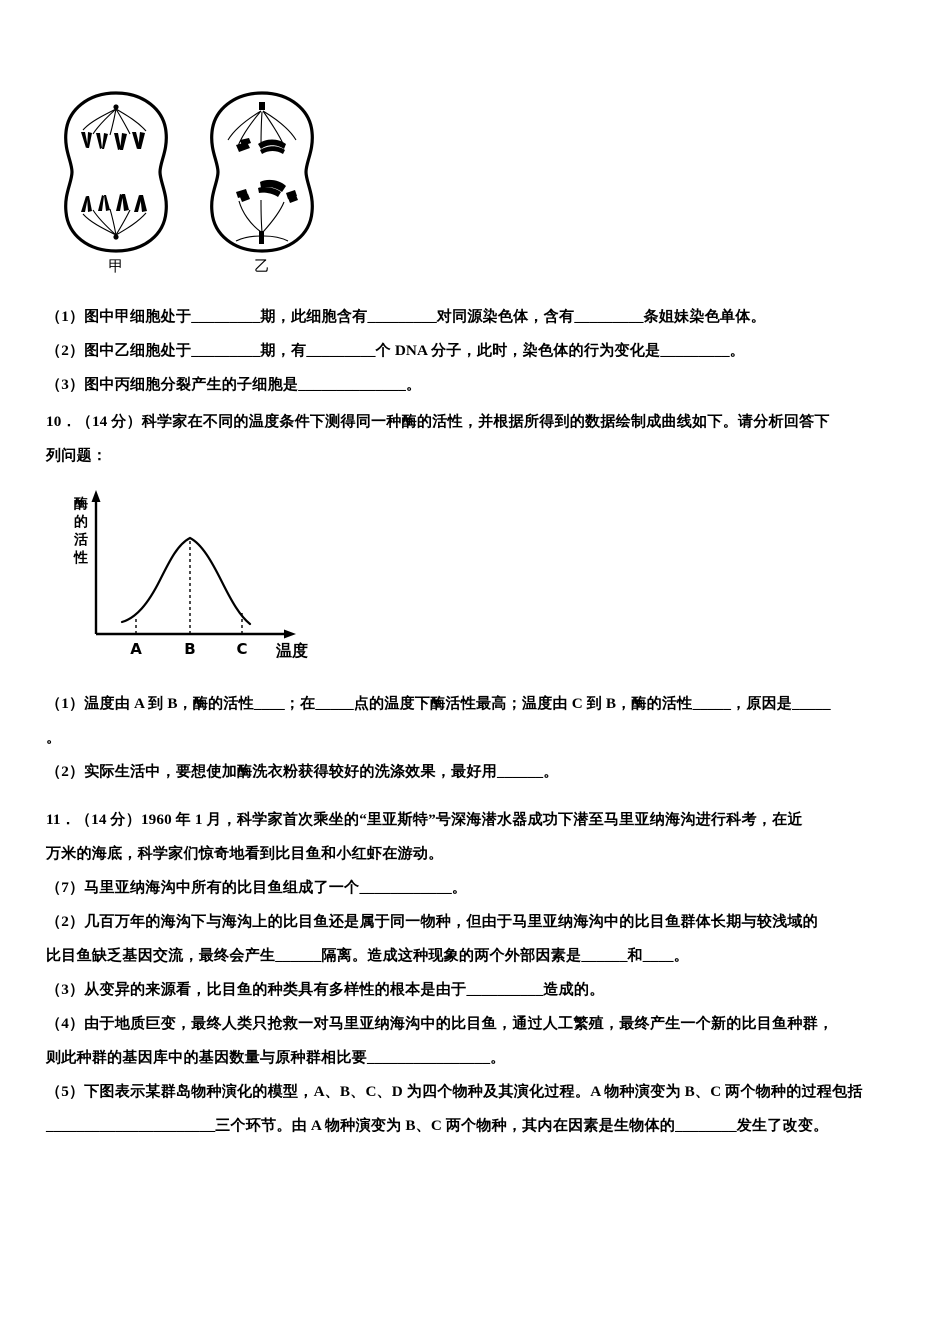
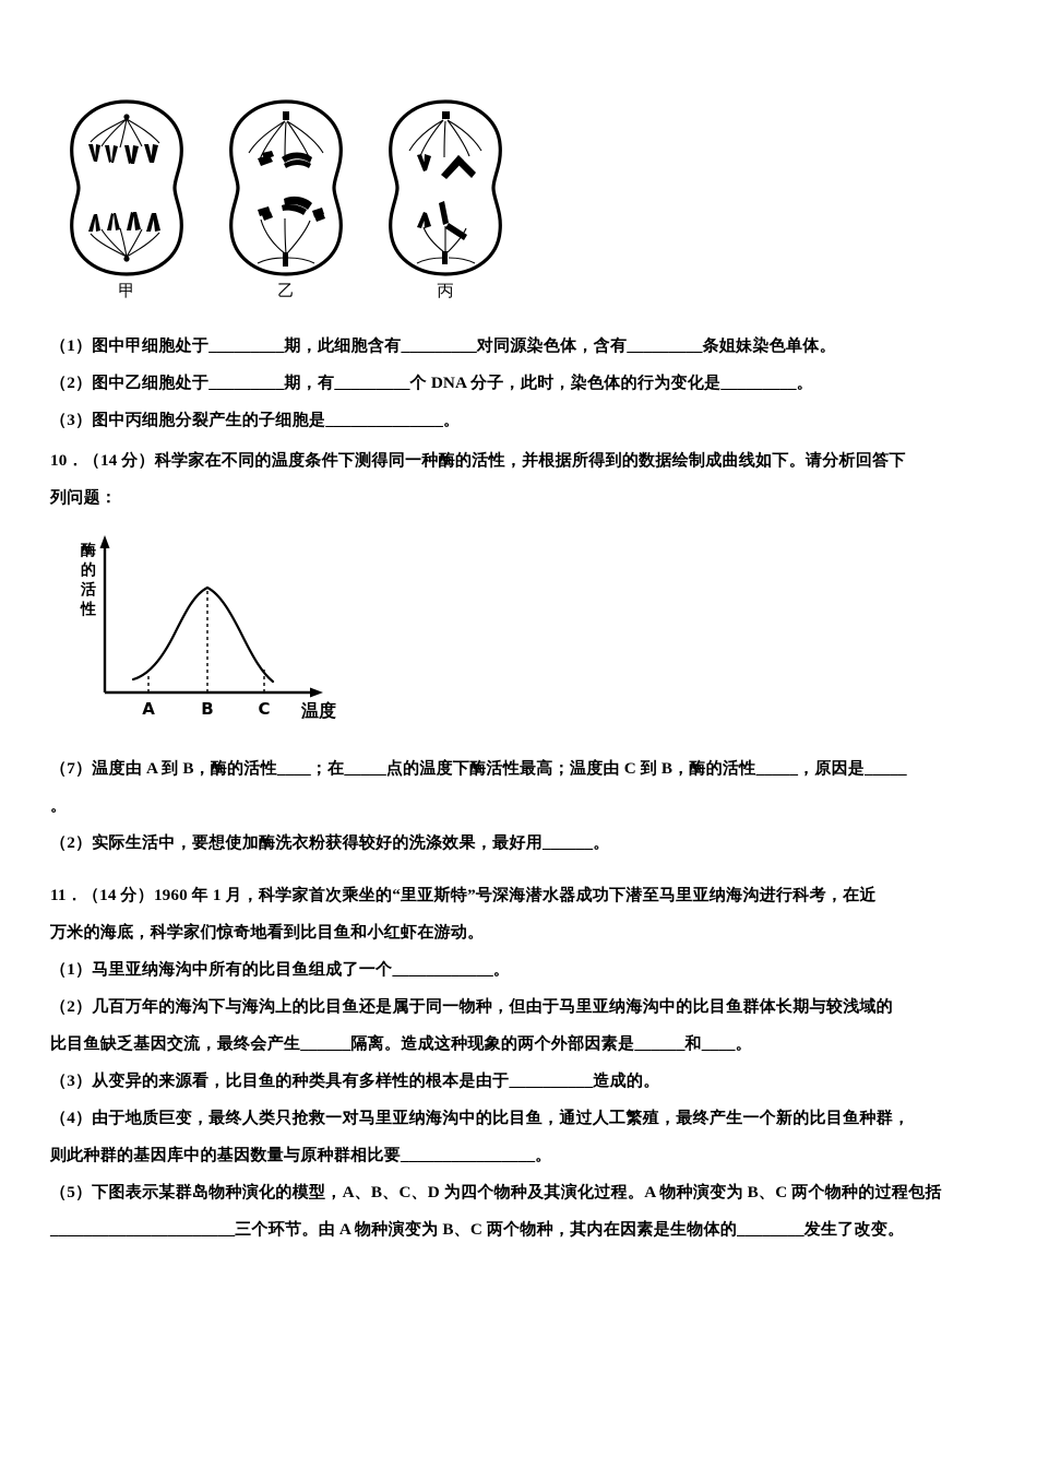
  甲
  乙
+ 丙
  （1）图中甲细胞处于_________期，此细胞含有_________对同源染色体，含有_________条姐妹染色单体。
  （2）图中乙细胞处于_________期，有_________个 DNA 分子，此时，染色体的行为变化是_________。
  （3）图中丙细胞分裂产生的子细胞是______________。
  10．（14 分）科学家在不同的温度条件下测得同一种酶的活性，并根据所得到的数据绘制成曲线如下。请分析回答下
  列问题：
  酶
  的
  活
  性
  A
  B
  C
  温度
- （1）温度由 A 到 B，酶的活性____；在_____点的温度下酶活性最高；温度由 C 到 B，酶的活性_____，原因是_____
+ （7）温度由 A 到 B，酶的活性____；在_____点的温度下酶活性最高；温度由 C 到 B，酶的活性_____，原因是_____
  。
  （2）实际生活中，要想使加酶洗衣粉获得较好的洗涤效果，最好用______。
  11．（14 分）1960 年 1 月，科学家首次乘坐的“里亚斯特”号深海潜水器成功下潜至马里亚纳海沟进行科考，在近
  万米的海底，科学家们惊奇地看到比目鱼和小红虾在游动。
- （7）马里亚纳海沟中所有的比目鱼组成了一个____________。
+ （1）马里亚纳海沟中所有的比目鱼组成了一个____________。
  （2）几百万年的海沟下与海沟上的比目鱼还是属于同一物种，但由于马里亚纳海沟中的比目鱼群体长期与较浅域的
  比目鱼缺乏基因交流，最终会产生______隔离。造成这种现象的两个外部因素是______和____。
  （3）从变异的来源看，比目鱼的种类具有多样性的根本是由于__________造成的。
  （4）由于地质巨变，最终人类只抢救一对马里亚纳海沟中的比目鱼，通过人工繁殖，最终产生一个新的比目鱼种群，
  则此种群的基因库中的基因数量与原种群相比要________________。
  （5）下图表示某群岛物种演化的模型，A、B、C、D 为四个物种及其演化过程。A 物种演变为 B、C 两个物种的过程包括
  ______________________三个环节。由 A 物种演变为 B、C 两个物种，其内在因素是生物体的________发生了改变。
